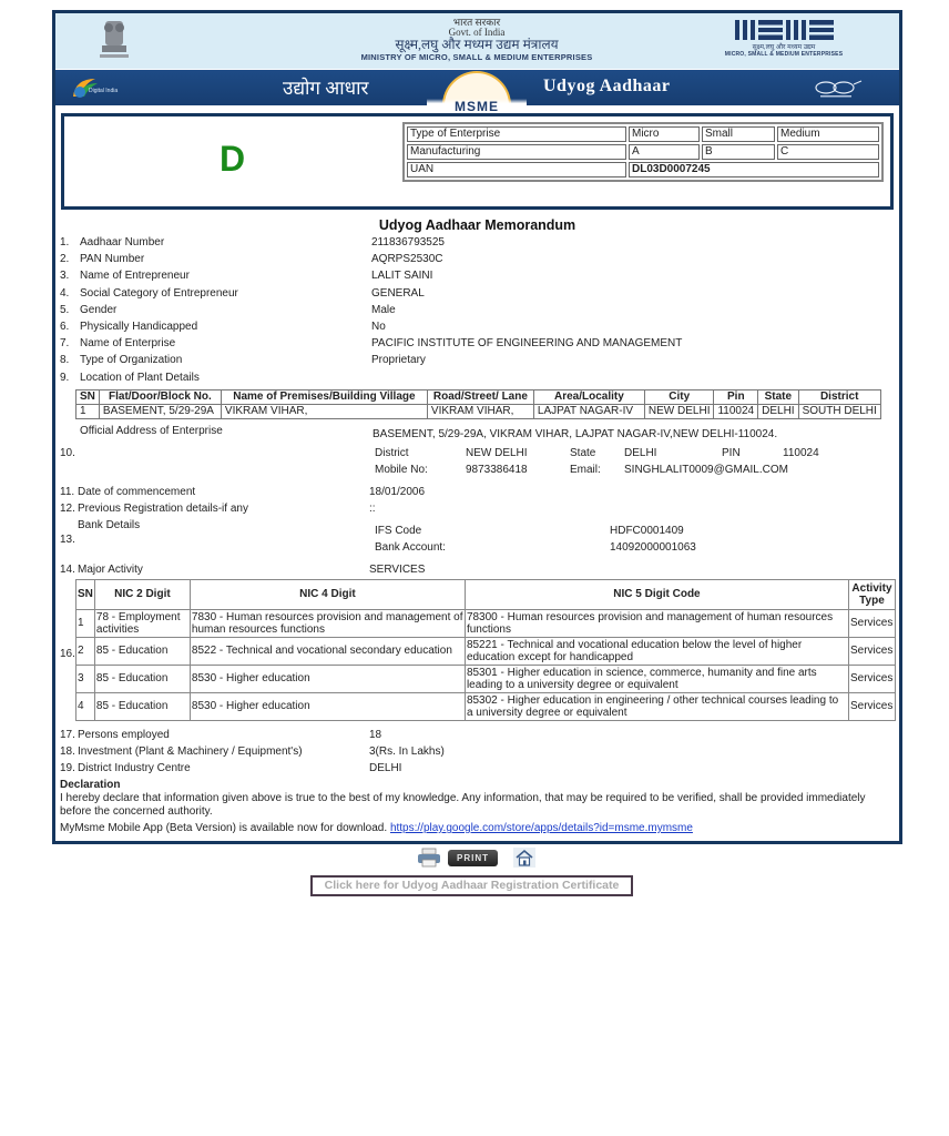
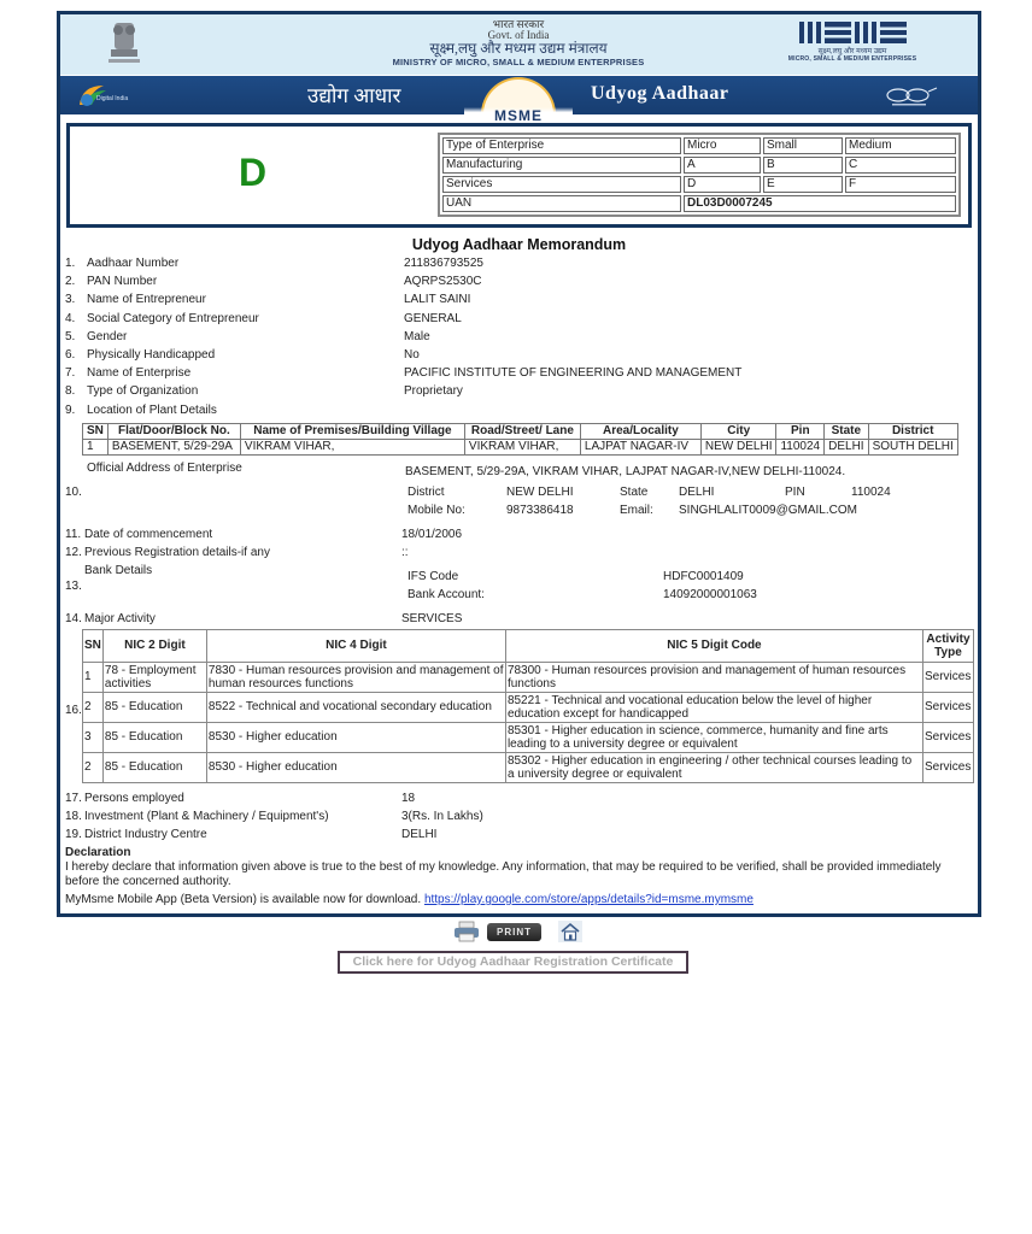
  भारत सरकार
  Govt. of India
  सूक्ष्म,लघु और मध्यम उद्यम मंत्रालय
  MINISTRY OF MICRO, SMALL & MEDIUM ENTERPRISES
  उद्योग आधार
  Udyog Aadhaar
  MSME
  D
  Type of Enterprise	Micro	Small	Medium
  Manufacturing	A	B	C
+ Services	D	E	F
  UAN	DL03D0007245
  Udyog Aadhaar Memorandum
  1.
  Aadhaar Number
  211836793525
  2.
  PAN Number
  AQRPS2530C
  3.
  Name of Entrepreneur
  LALIT SAINI
  4.
  Social Category of Entrepreneur
  GENERAL
  5.
  Gender
  Male
  6.
  Physically Handicapped
  No
  7.
  Name of Enterprise
  PACIFIC INSTITUTE OF ENGINEERING AND MANAGEMENT
  8.
  Type of Organization
  Proprietary
  9.
  Location of Plant Details
  SN	Flat/Door/Block No.	Name of Premises/Building Village	Road/Street/ Lane	Area/Locality	City	Pin	State	District
  1	BASEMENT, 5/29-29A	VIKRAM VIHAR,	VIKRAM VIHAR,	LAJPAT NAGAR-IV	NEW DELHI	110024	DELHI	SOUTH DELHI
  Official Address of Enterprise
  BASEMENT, 5/29-29A, VIKRAM VIHAR, LAJPAT NAGAR-IV,NEW DELHI-110024.
  10.
  District
  NEW DELHI
  State
  DELHI
  PIN
  110024
  Mobile No:
  9873386418
  Email:
  SINGHLALIT0009@GMAIL.COM
  11.
  Date of commencement
  18/01/2006
  12.
  Previous Registration details-if any
  ::
  Bank Details
  13.
  IFS Code
  HDFC0001409
  Bank Account:
  14092000001063
  14.
  Major Activity
  SERVICES
  16.
  SN	NIC 2 Digit	NIC 4 Digit	NIC 5 Digit Code	Activity Type
  1	78 - Employment activities	7830 - Human resources provision and management of human resources functions	78300 - Human resources provision and management of human resources functions	Services
  2	85 - Education	8522 - Technical and vocational secondary education	85221 - Technical and vocational education below the level of higher education except for handicapped	Services
  3	85 - Education	8530 - Higher education	85301 - Higher education in science, commerce, humanity and fine arts leading to a university degree or equivalent	Services
- 4	85 - Education	8530 - Higher education	85302 - Higher education in engineering / other technical courses leading to a university degree or equivalent	Services
+ 2	85 - Education	8530 - Higher education	85302 - Higher education in engineering / other technical courses leading to a university degree or equivalent	Services
  17.
  Persons employed
  18
  18.
  Investment (Plant & Machinery / Equipment's)
  3(Rs. In Lakhs)
  19.
  District Industry Centre
  DELHI
  Declaration
  I hereby declare that information given above is true to the best of my knowledge. Any information, that may be required to be verified, shall be provided immediately before the concerned authority.
  MyMsme Mobile App (Beta Version) is available now for download. https://play.google.com/store/apps/details?id=msme.mymsme
  PRINT
  Click here for Udyog Aadhaar Registration Certificate
